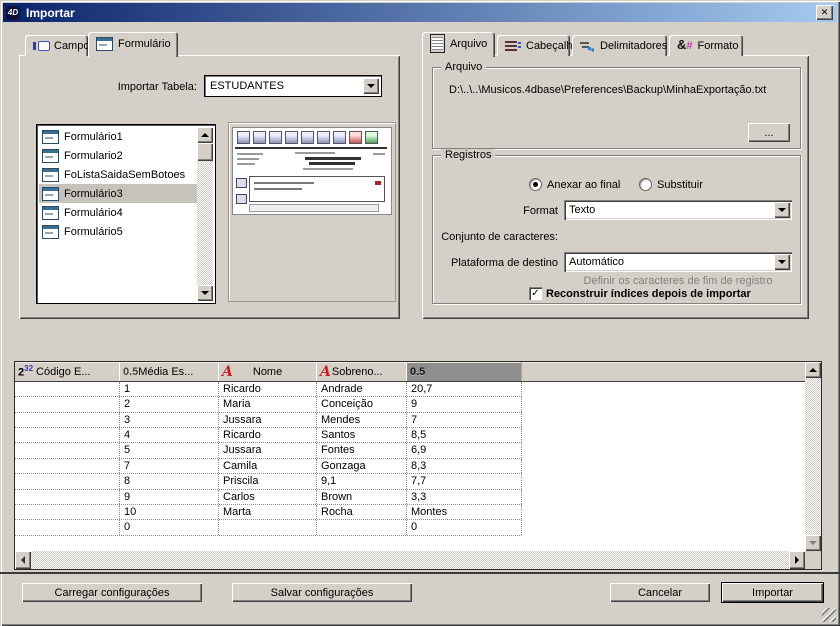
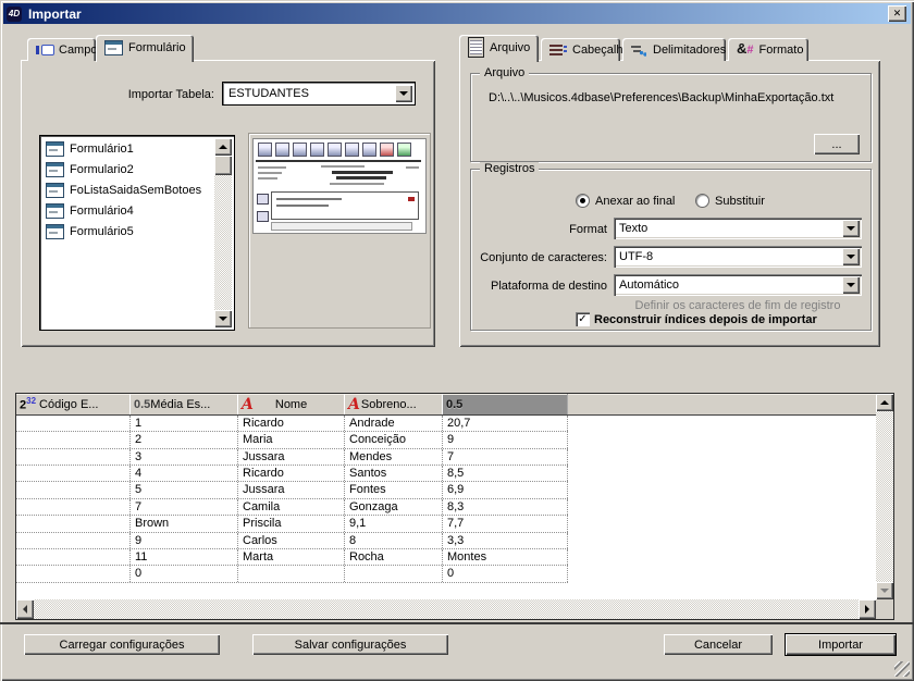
  4D
  Importar
  ✕
  Campo
  Formulário
  Importar Tabela:
  ESTUDANTES
  Formulário1
  Formulario2
  FoListaSaidaSemBotoes
- Formulário3
  Formulário4
  Formulário5
  Arquivo
  Cabeçalh
  Delimitadores
  &#
  Formato
  Arquivo
  D:\..\..\Musicos.4dbase\Preferences\Backup\MinhaExportação.txt
  ...
  Registros
  Anexar ao final
  Substituir
  Format
  Texto
  Conjunto de caracteres:
+ UTF-8
  Plataforma de destino
  Automático
  Definir os caracteres de fim de registro
  ✓
  Reconstruir índices depois de importar
  232
  Código E...
  0.5
  Média Es...
  A
  Nome
  A
  Sobreno...
  0.5
  1
  Ricardo
  Andrade
  20,7
  2
  Maria
  Conceição
  9
  3
  Jussara
  Mendes
  7
  4
  Ricardo
  Santos
  8,5
  5
  Jussara
  Fontes
  6,9
  7
  Camila
  Gonzaga
  8,3
- 8
+ Brown
  Priscila
  9,1
  7,7
  9
  Carlos
- Brown
+ 8
  3,3
- 10
+ 11
  Marta
  Rocha
  Montes
  0
  0
  Carregar configurações
  Salvar configurações
  Cancelar
  Importar
